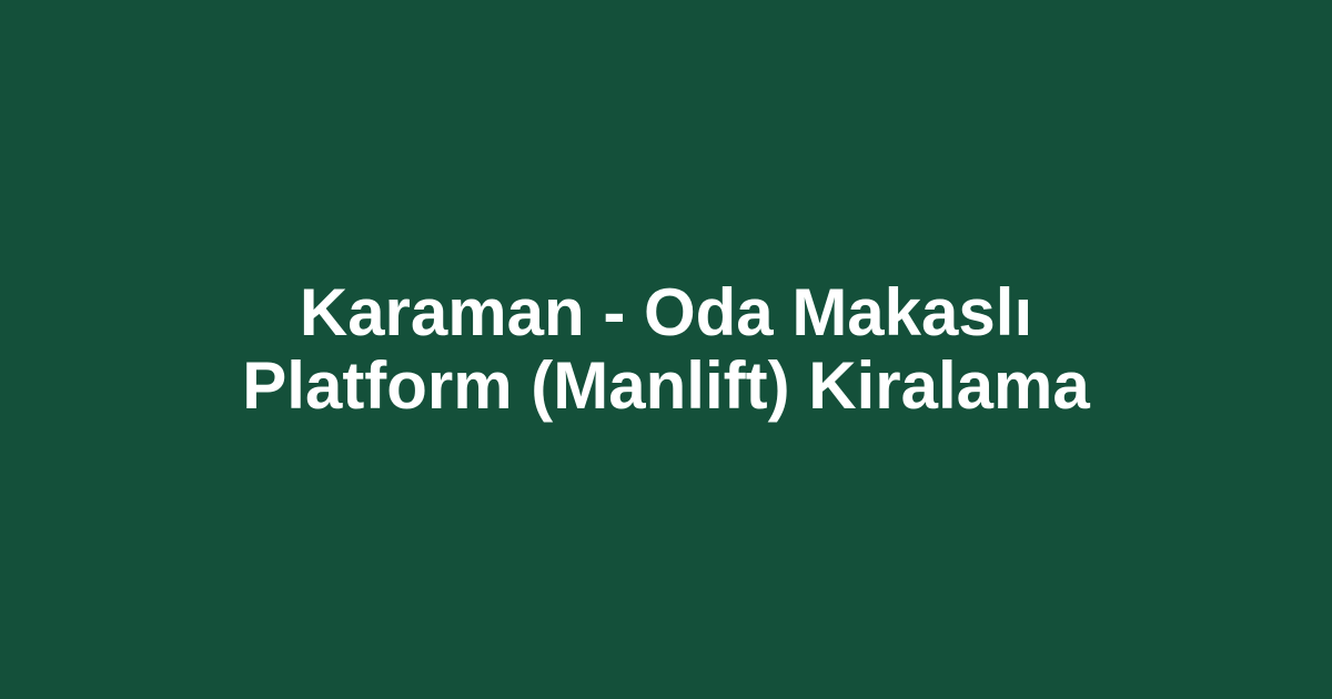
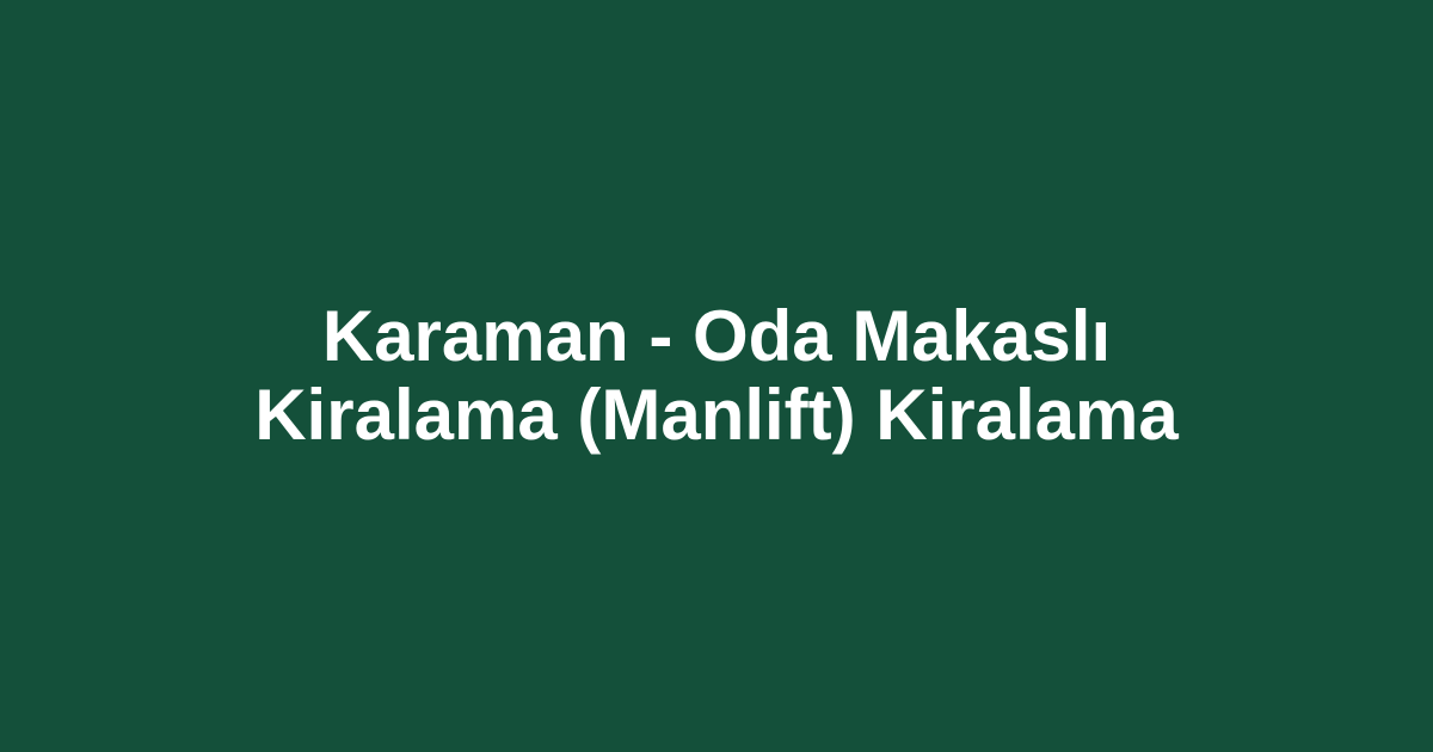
- Karaman - Oda Makaslı Platform (Manlift) Kiralama
+ Karaman - Oda Makaslı Kiralama (Manlift) Kiralama
